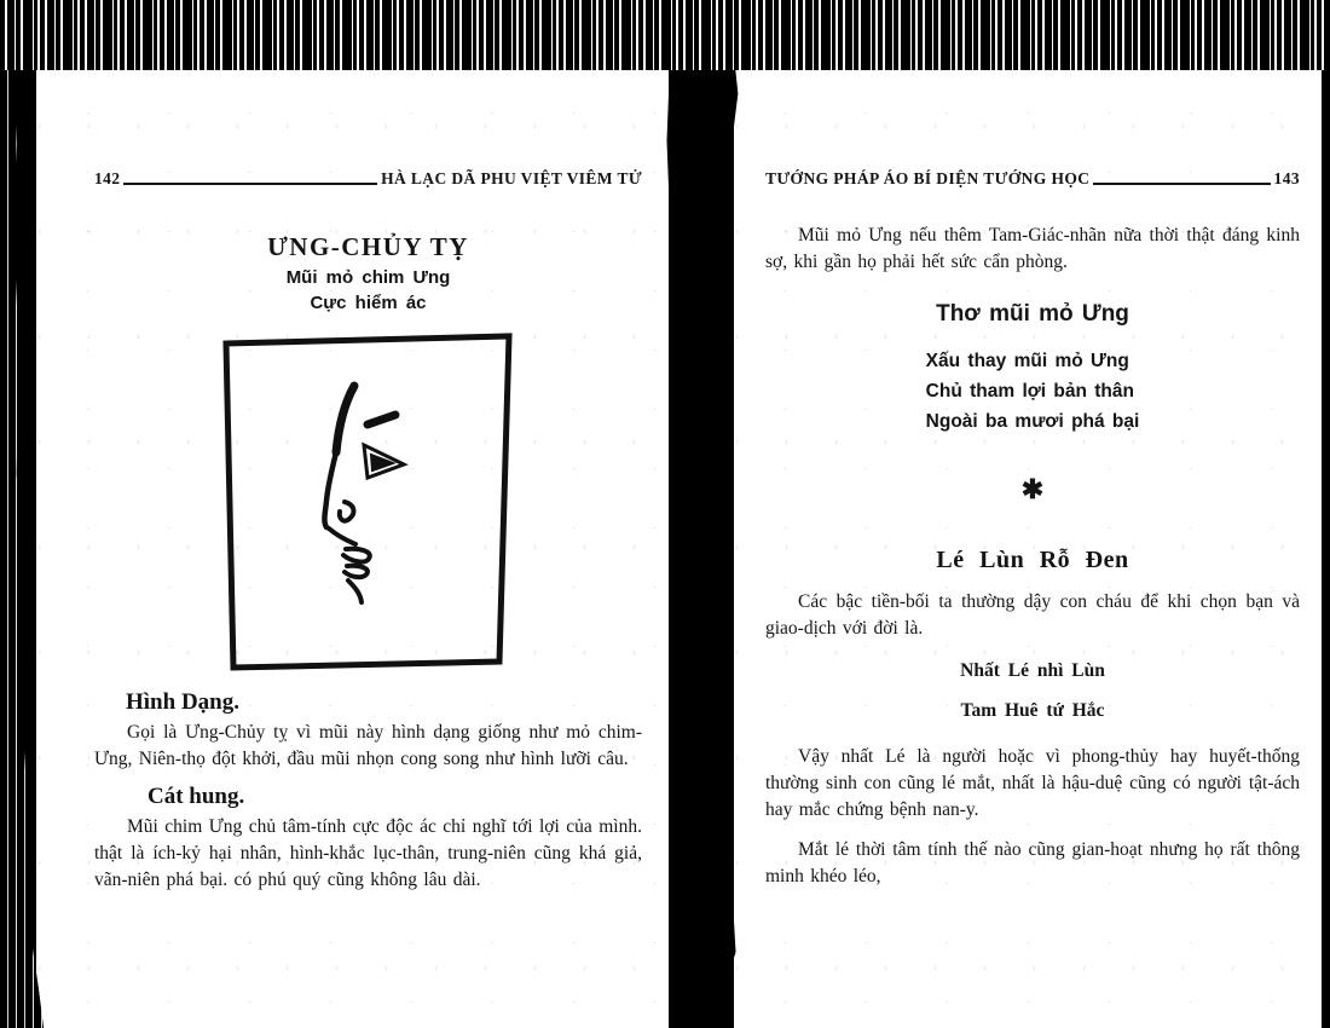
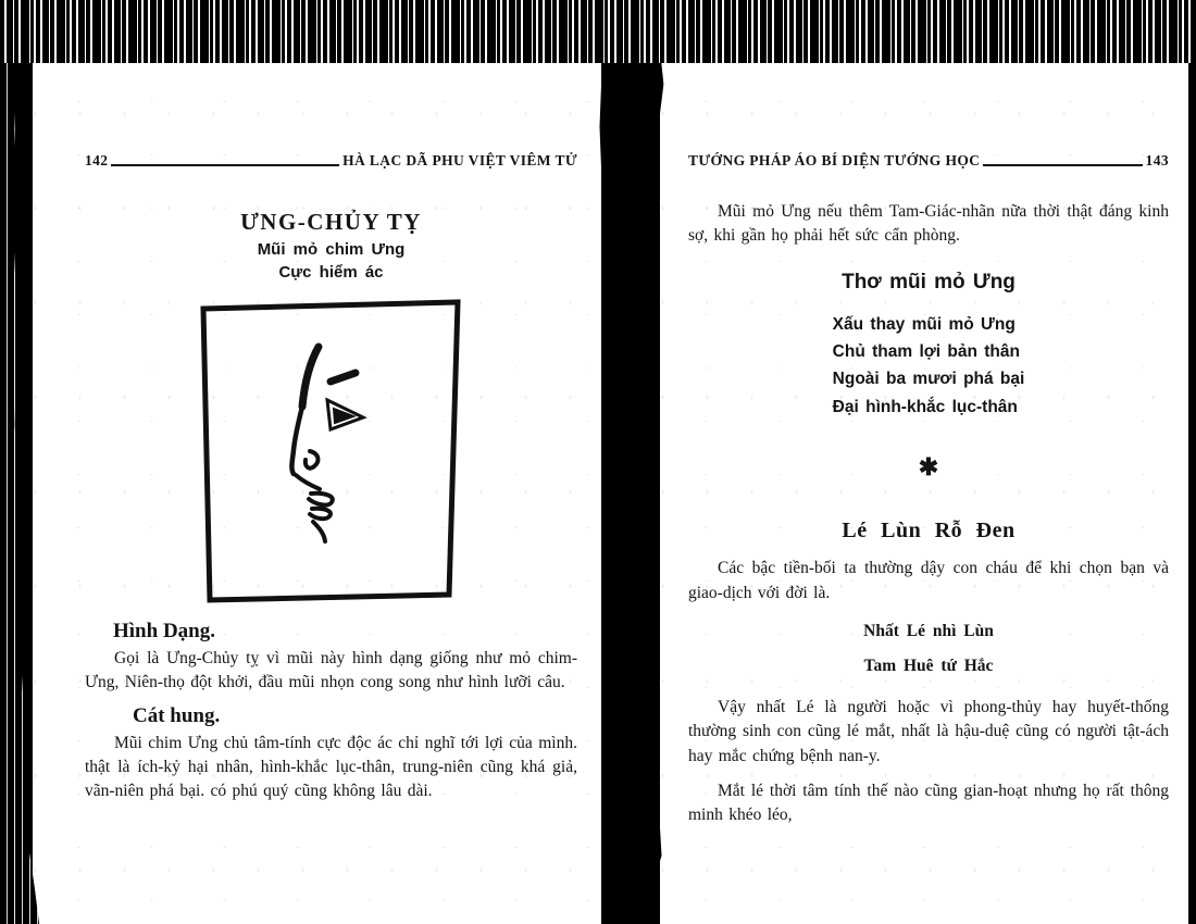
  142
  HÀ LẠC DÃ PHU VIỆT VIÊM TỬ
  ƯNG-CHỦY TỴ
  Mũi mỏ chim Ưng
  Cực hiểm ác
  Hình Dạng.
  Gọi là Ưng-Chủy tỵ vì mũi này hình dạng giống như mỏ chim-Ưng, Niên-thọ đột khởi, đầu mũi nhọn cong song như hình lưỡi câu.
  Cát hung.
  Mũi chim Ưng chủ tâm-tính cực độc ác chỉ nghĩ tới lợi của mình. thật là ích-kỷ hại nhân, hình-khắc lục-thân, trung-niên cũng khá giả, vãn-niên phá bại. có phú quý cũng không lâu dài.
  TƯỚNG PHÁP ÁO BÍ DIỆN TƯỚNG HỌC
  143
  Mũi mỏ Ưng nếu thêm Tam-Giác-nhãn nữa thời thật đáng kinh sợ, khi gần họ phải hết sức cẩn phòng.
  Thơ mũi mỏ Ưng
  Xấu thay mũi mỏ Ưng
  Chủ tham lợi bản thân
  Ngoài ba mươi phá bại
+ Đại hình-khắc lục-thân
  ✱
  Lé Lùn Rỗ Đen
  Các bậc tiền-bối ta thường dậy con cháu để khi chọn bạn và giao-dịch với đời là.
  Nhất Lé nhì Lùn
  Tam Huê tứ Hắc
  Vậy nhất Lé là người hoặc vì phong-thủy hay huyết-thống thường sinh con cũng lé mắt, nhất là hậu-duệ cũng có người tật-ách hay mắc chứng bệnh nan-y.
  Mắt lé thời tâm tính thế nào cũng gian-hoạt nhưng họ rất thông minh khéo léo,
